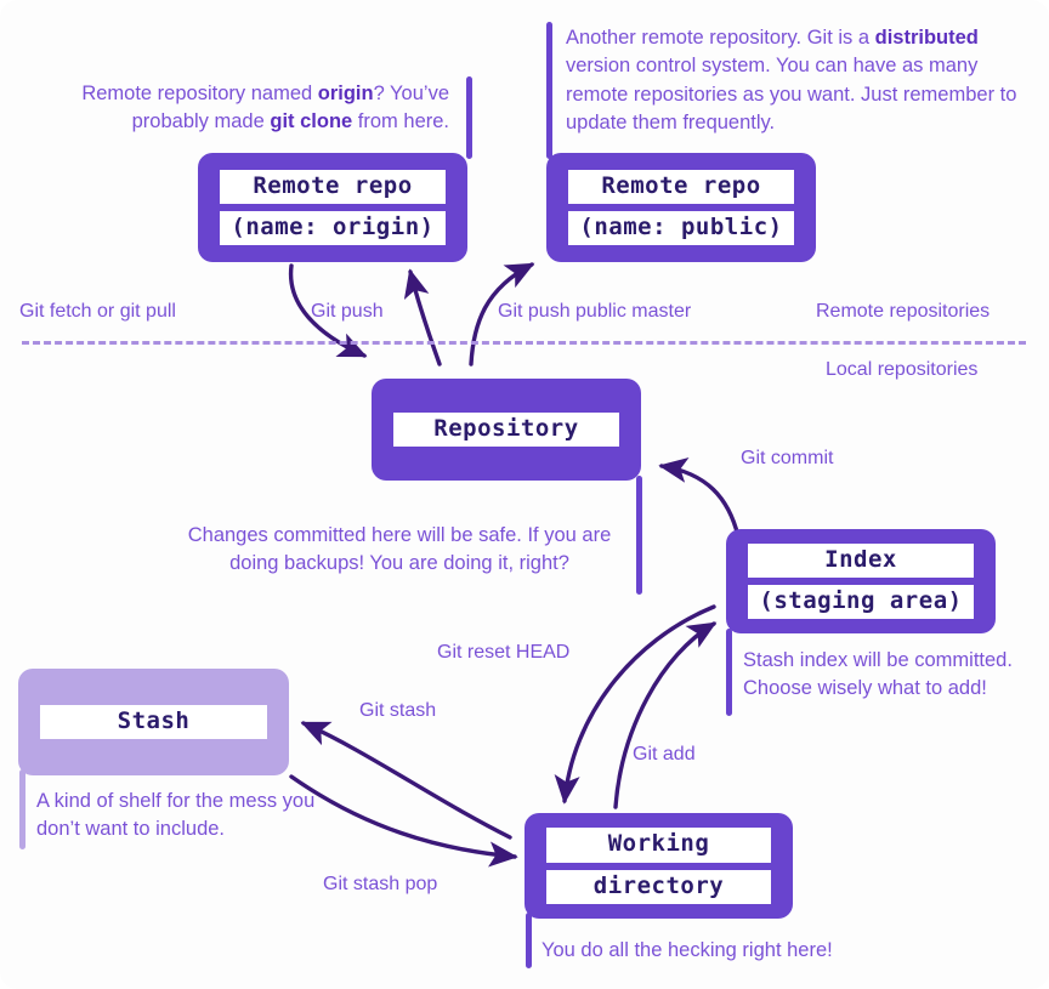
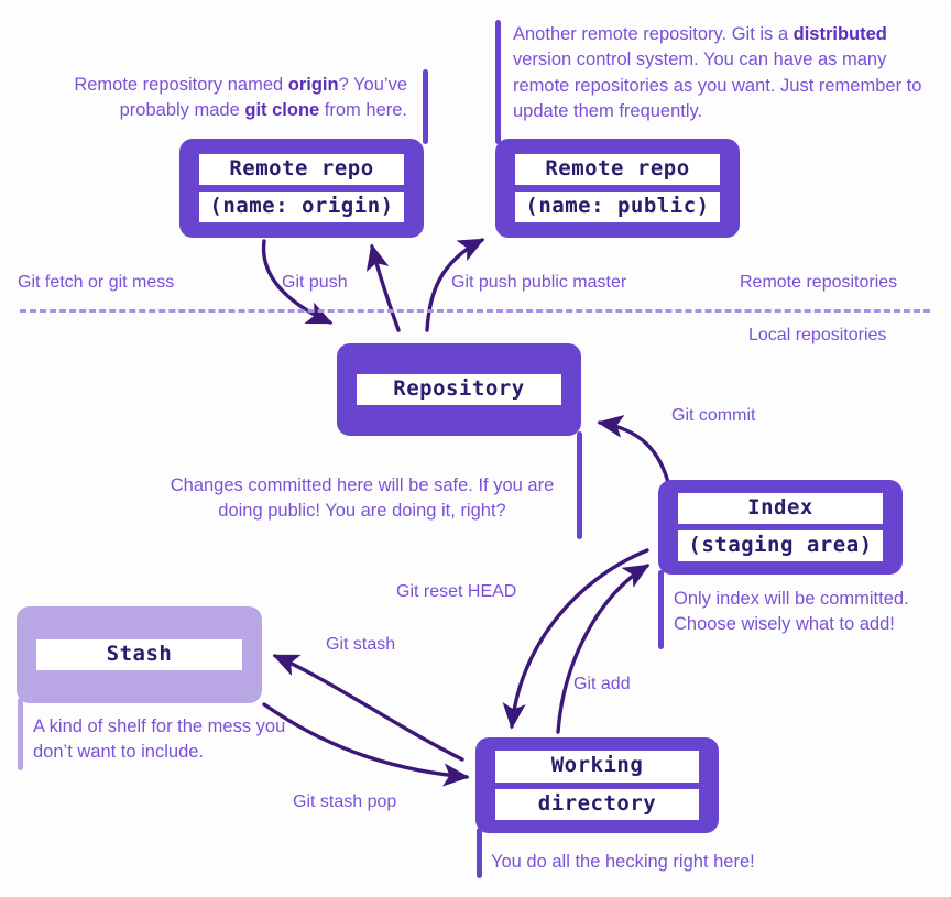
  Remote repository named origin? You’ve probably made git clone from here.
  Another remote repository. Git is a distributed version control system. You can have as many remote repositories as you want. Just remember to update them frequently.
- Changes committed here will be safe. If you are doing backups! You are doing it, right?
+ Changes committed here will be safe. If you are doing public! You are doing it, right?
- Stash index will be committed. Choose wisely what to add!
+ Only index will be committed. Choose wisely what to add!
  A kind of shelf for the mess you don’t want to include.
  You do all the hecking right here!
  Remote repositories
  Local repositories
- Git fetch or git pull
+ Git fetch or git mess
  Git push
  Git push public master
  Git commit
  Git reset HEAD
  Git add
  Git stash
  Git stash pop
  Remote repo
  (name: origin)
  Remote repo
  (name: public)
  Repository
  Index
  (staging area)
  Stash
  Working
  directory
